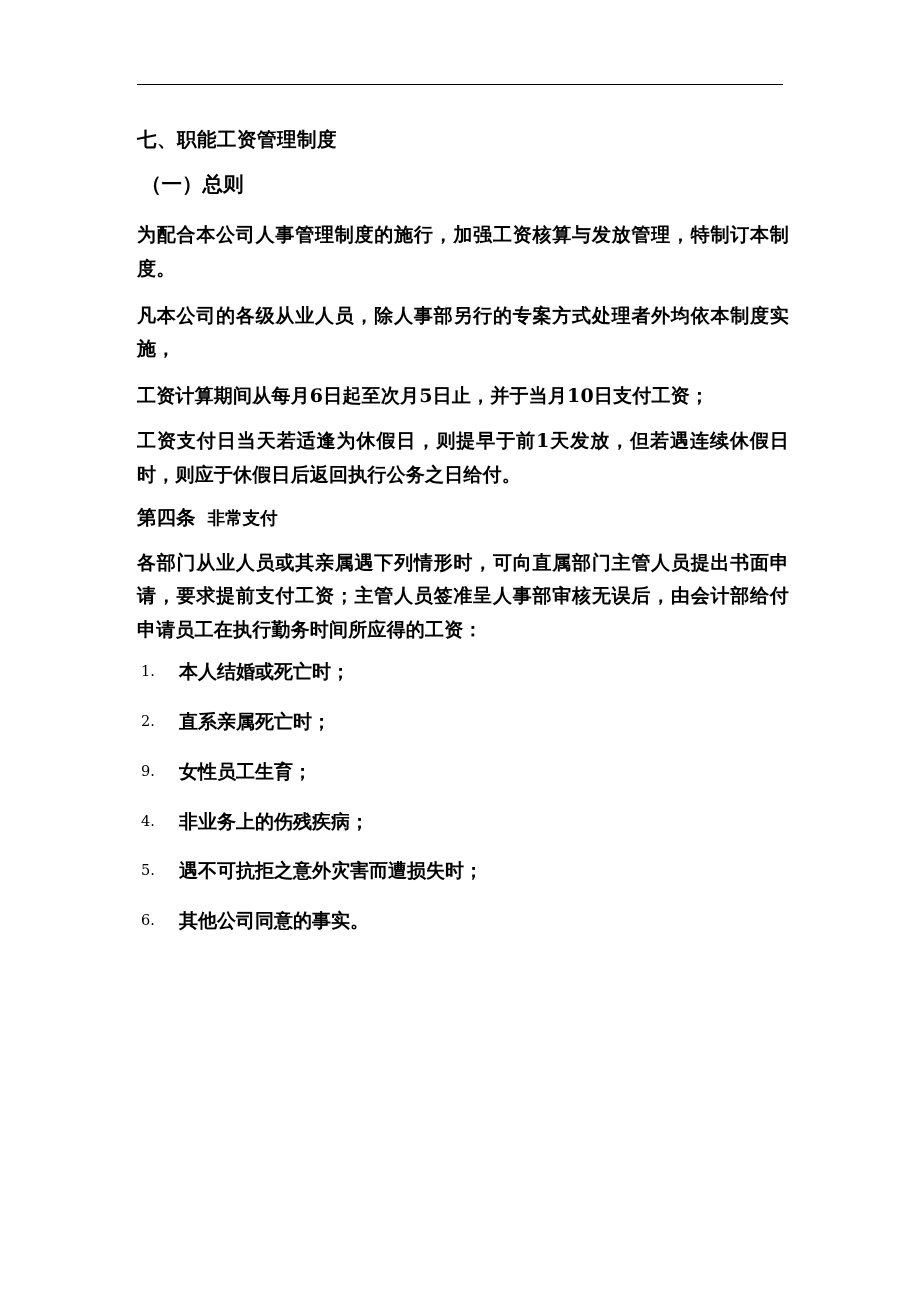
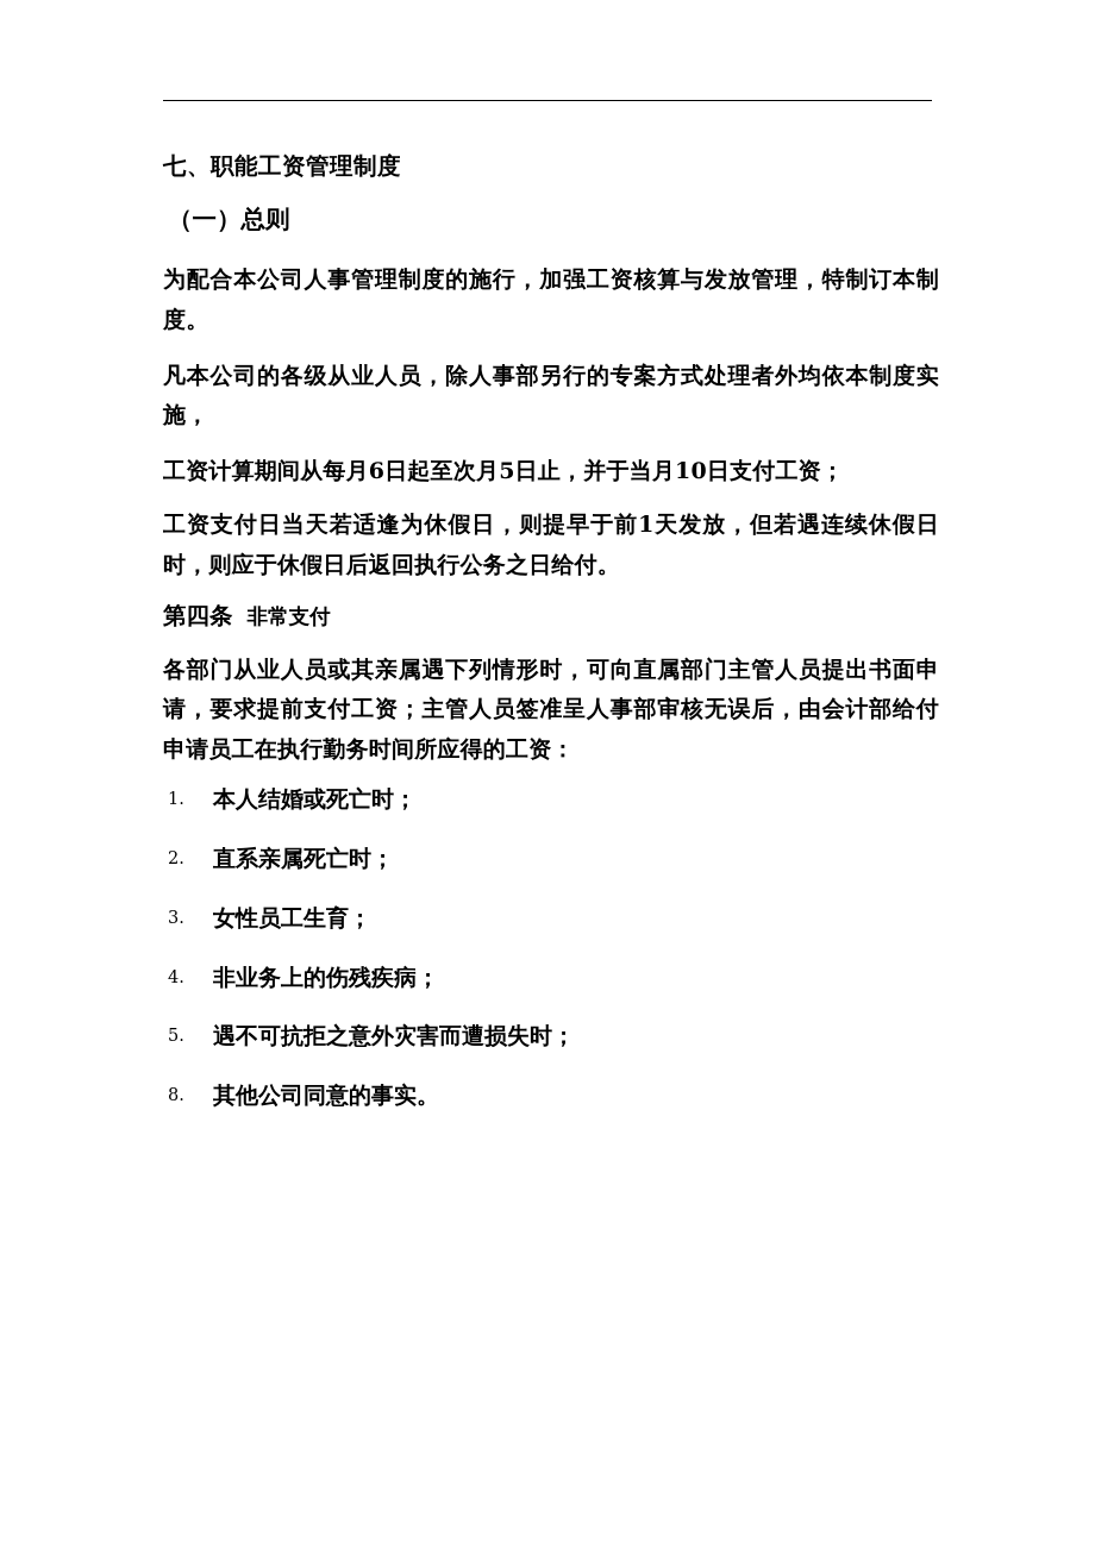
  七、职能工资管理制度
  （一）总则
  为配合本公司人事管理制度的施行，加强工资核算与发放管理，特制订本制度。
  凡本公司的各级从业人员，除人事部另行的专案方式处理者外均依本制度实施，
  工资计算期间从每月6日起至次月5日止，并于当月10日支付工资；
  工资支付日当天若适逢为休假日，则提早于前1天发放，但若遇连续休假日时，则应于休假日后返回执行公务之日给付。
  第四条 非常支付
  各部门从业人员或其亲属遇下列情形时，可向直属部门主管人员提出书面申请，要求提前支付工资；主管人员签准呈人事部审核无误后，由会计部给付申请员工在执行勤务时间所应得的工资：
  1.
  本人结婚或死亡时；
  2.
  直系亲属死亡时；
- 9.
+ 3.
  女性员工生育；
  4.
  非业务上的伤残疾病；
  5.
  遇不可抗拒之意外灾害而遭损失时；
- 6.
+ 8.
  其他公司同意的事实。
